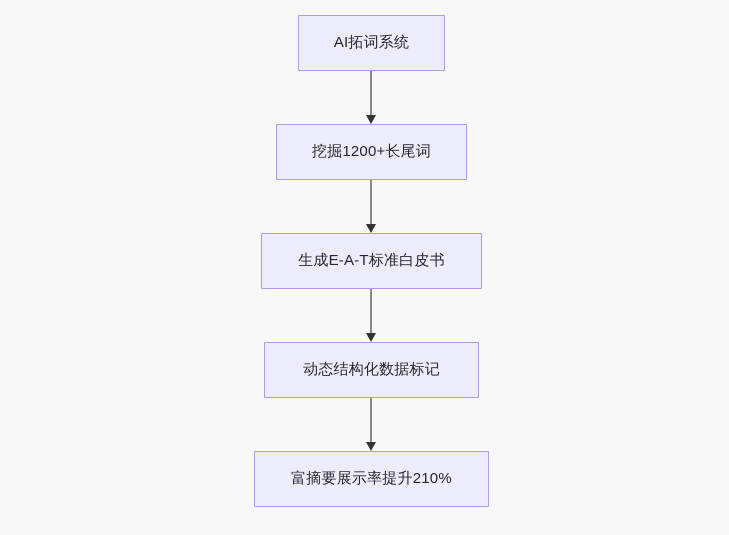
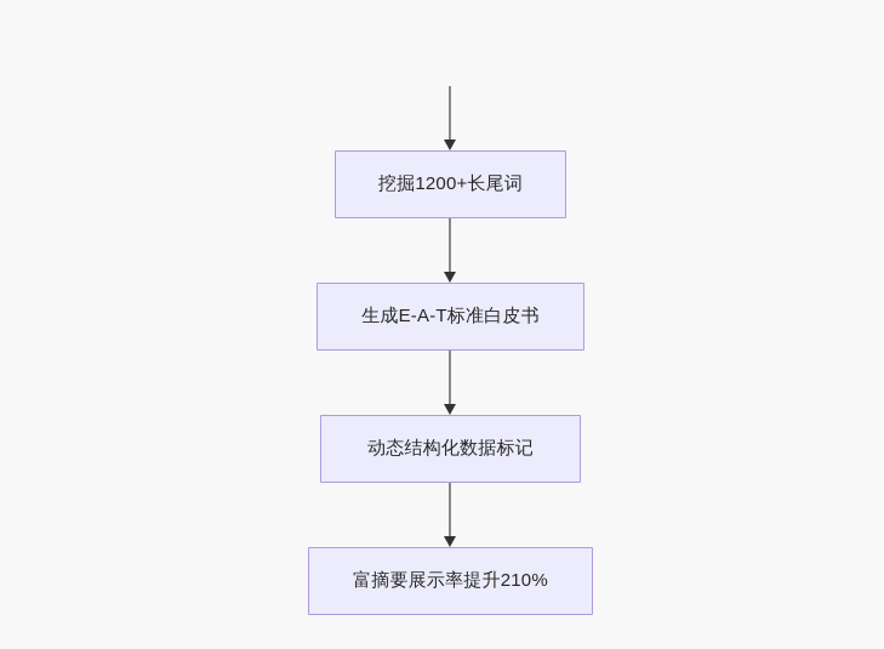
- AI拓词系统
  挖掘1200+长尾词
  生成E-A-T标准白皮书
  动态结构化数据标记
  富摘要展示率提升210%
